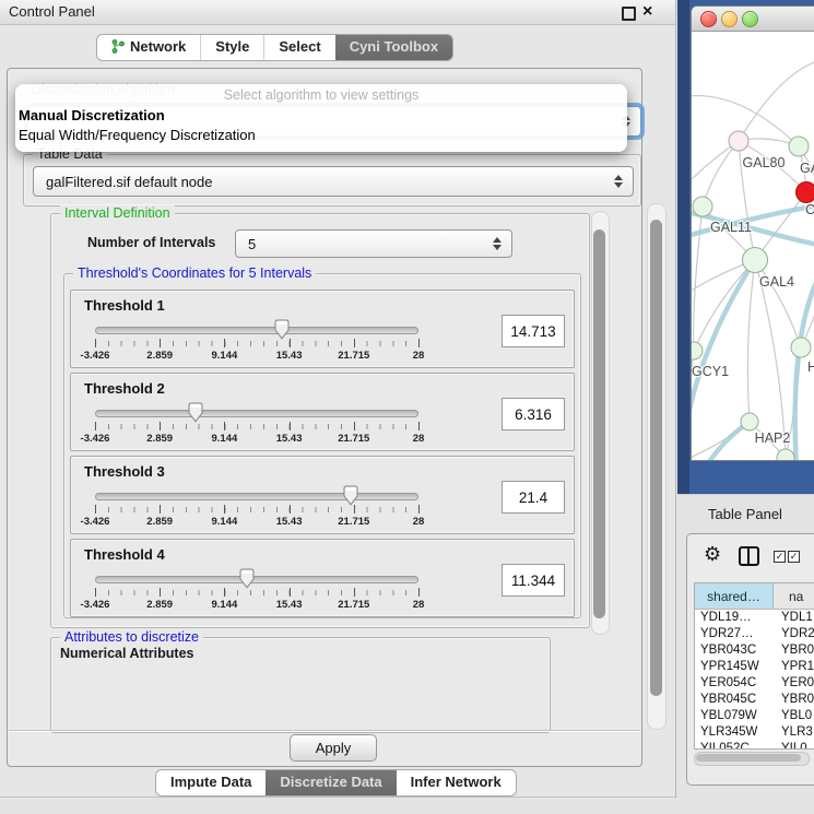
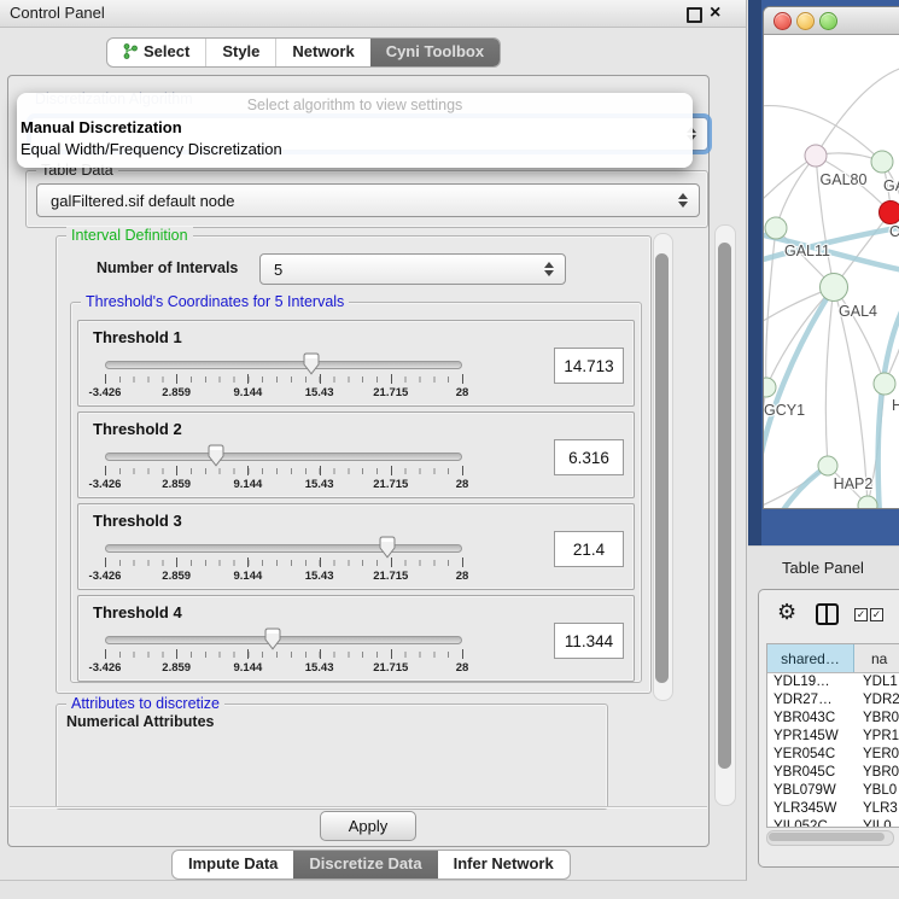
  Control Panel
  ×
- Network
+ Select
  Style
- Select
+ Network
  Cyni Toolbox
  Select algorithm to view settings
  Manual Discretization
  Equal Width/Frequency Discretization
  Table Data
  galFiltered.sif default node
  Interval Definition
  Number of Intervals
  5
  Threshold's Coordinates for 5 Intervals
  Threshold 1
  -3.426
  2.859
  9.144
  15.43
  21.715
  28
  14.713
  Threshold 2
  -3.426
  2.859
  9.144
  15.43
  21.715
  28
  6.316
  Threshold 3
  -3.426
  2.859
  9.144
  15.43
  21.715
  28
  21.4
  Threshold 4
  -3.426
  2.859
  9.144
  15.43
  21.715
  28
  11.344
  Attributes to discretize
  Numerical Attributes
  Apply
  Impute Data
  Discretize Data
  Infer Network
  GAL80
  C
  GAL11
  GAL4
  GCY1
  H
  HAP2
  Table Panel
  ⚙
  ✓
  ✓
  shared…
  na
  YDL19…
  YDL1
  YDR27…
  YDR2
  YBR043C
  YBR0
  YPR145W
  YPR1
  YER054C
  YER0
  YBR045C
  YBR0
  YBL079W
  YBL0
  YLR345W
  YLR3
